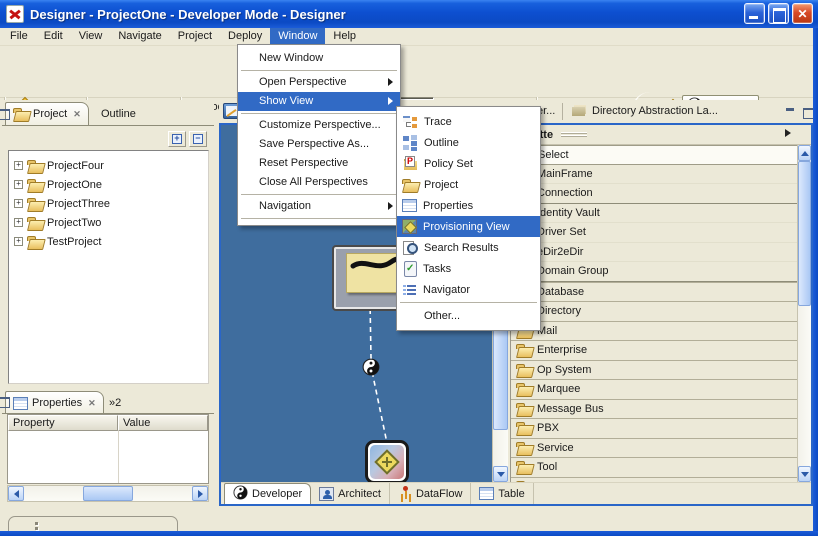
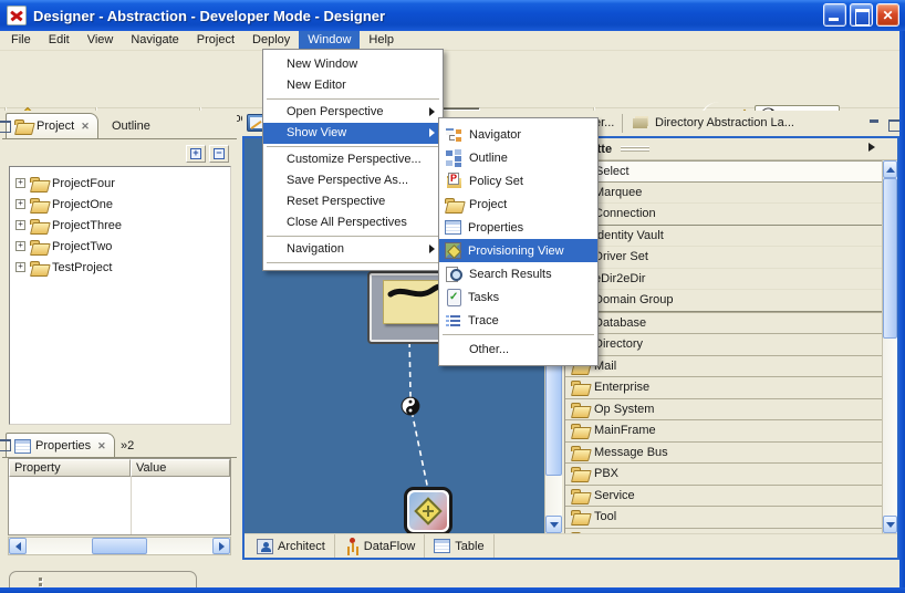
- Designer - ProjectOne - Developer Mode - Designer
+ Designer - Abstraction - Developer Mode - Designer
  ✕
  File
  Edit
  View
  Navigate
  Project
  Deploy
  Window
  Help
  Project
  ✕
  Outline
  +
  −
  +
  ProjectFour
  +
  ProjectOne
  +
  ProjectThree
  +
  ProjectTwo
  +
  TestProject
  Properties
  ✕
  »2
  Property
  Value
  r...
  Directory Abstraction La...
  Select
- MainFrame
+ Marquee
  onnection
  dentity Vault
  river Set
  Dir2eDir
  omain Group
  atabase
  irectory
  Mail
  Enterprise
  Op System
- Marquee
+ MainFrame
  Message Bus
  PBX
  Service
  Tool
- Developer
  Architect
  DataFlow
  Table
  New Window
+ New Editor
  Open Perspective
  Show View
  Customize Perspective...
  Save Perspective As...
  Reset Perspective
  Close All Perspectives
  Navigation
- Trace
+ Navigator
  Outline
  Policy Set
  Project
  Properties
  Provisioning View
  Search Results
  Tasks
- Navigator
+ Trace
  Other...
